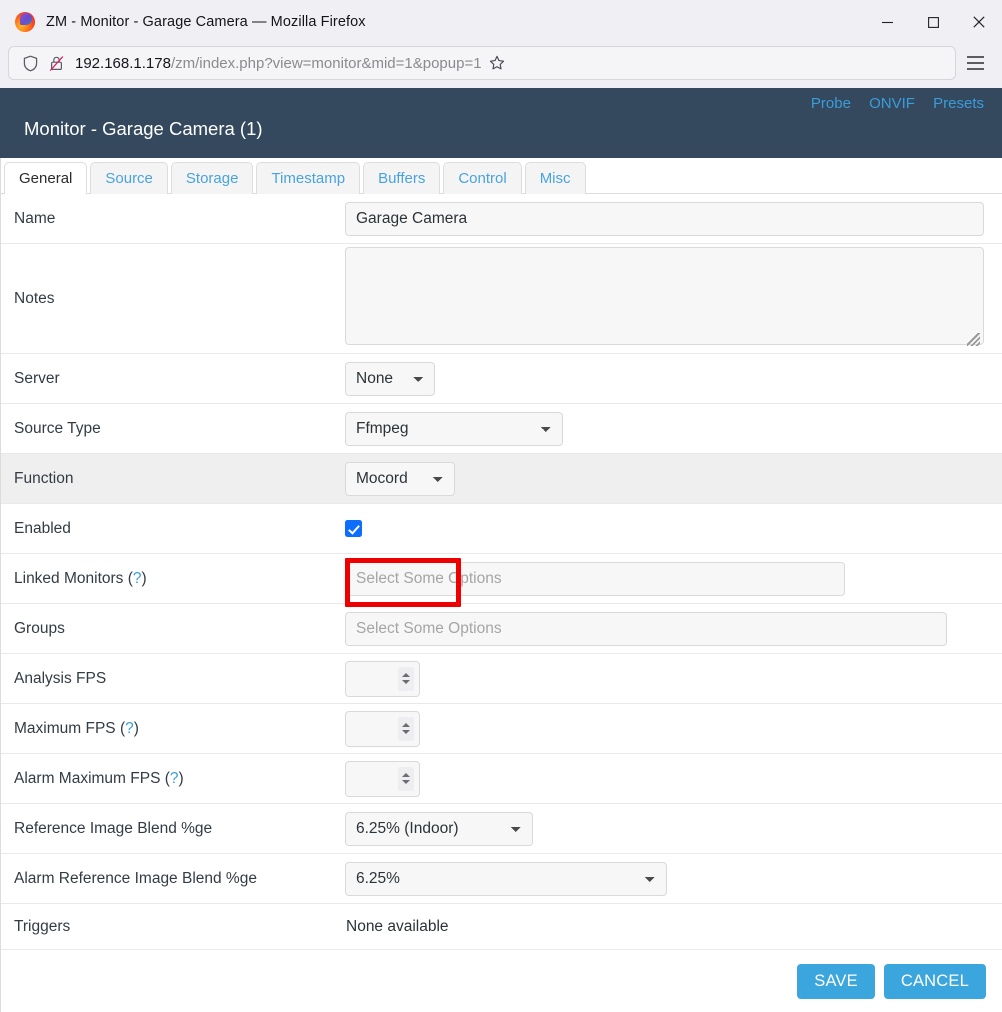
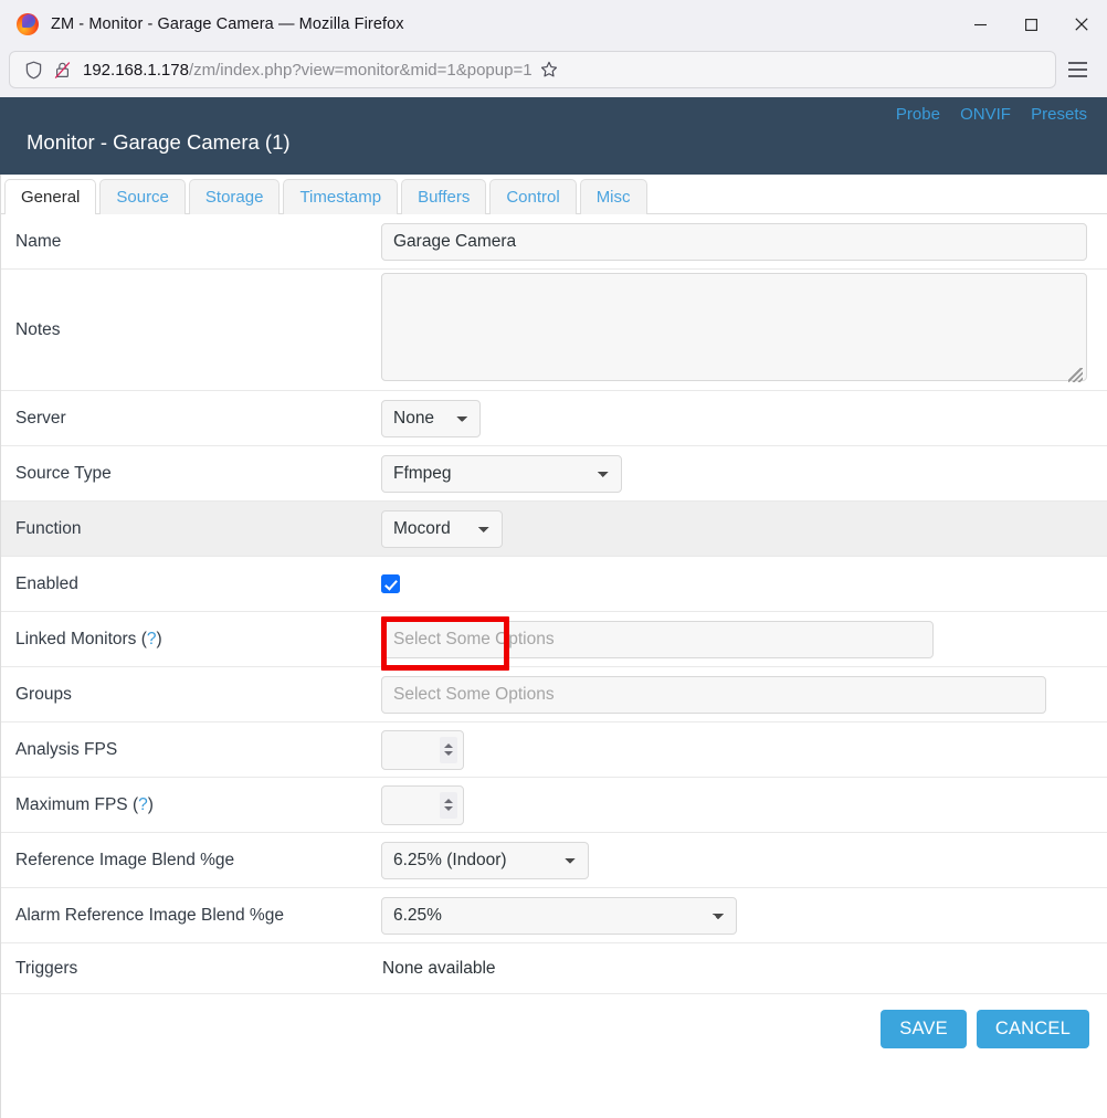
  ZM - Monitor - Garage Camera — Mozilla Firefox
  192.168.1.178/zm/index.php?view=monitor&mid=1&popup=1
  Probe ONVIF Presets
  Monitor - Garage Camera (1)
  General
  Source
  Storage
  Timestamp
  Buffers
  Control
  Misc
  Name
  Garage Camera
  Notes
  Server
  None
  Source Type
  Ffmpeg
  Function
  Mocord
  Enabled
  Linked Monitors (?)
  Select Some Options
  Groups
  Select Some Options
  Analysis FPS
  Maximum FPS (?)
- Alarm Maximum FPS (?)
  Reference Image Blend %ge
  6.25% (Indoor)
  Alarm Reference Image Blend %ge
  6.25%
  Triggers
  None available
  SAVE
  CANCEL
